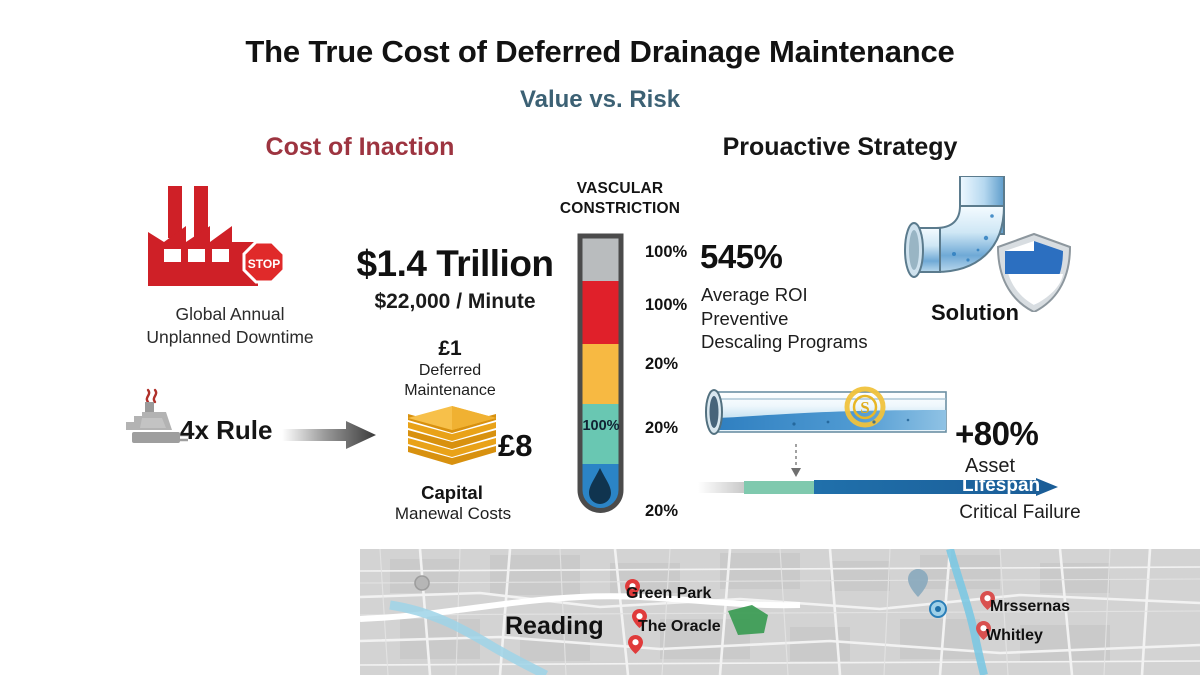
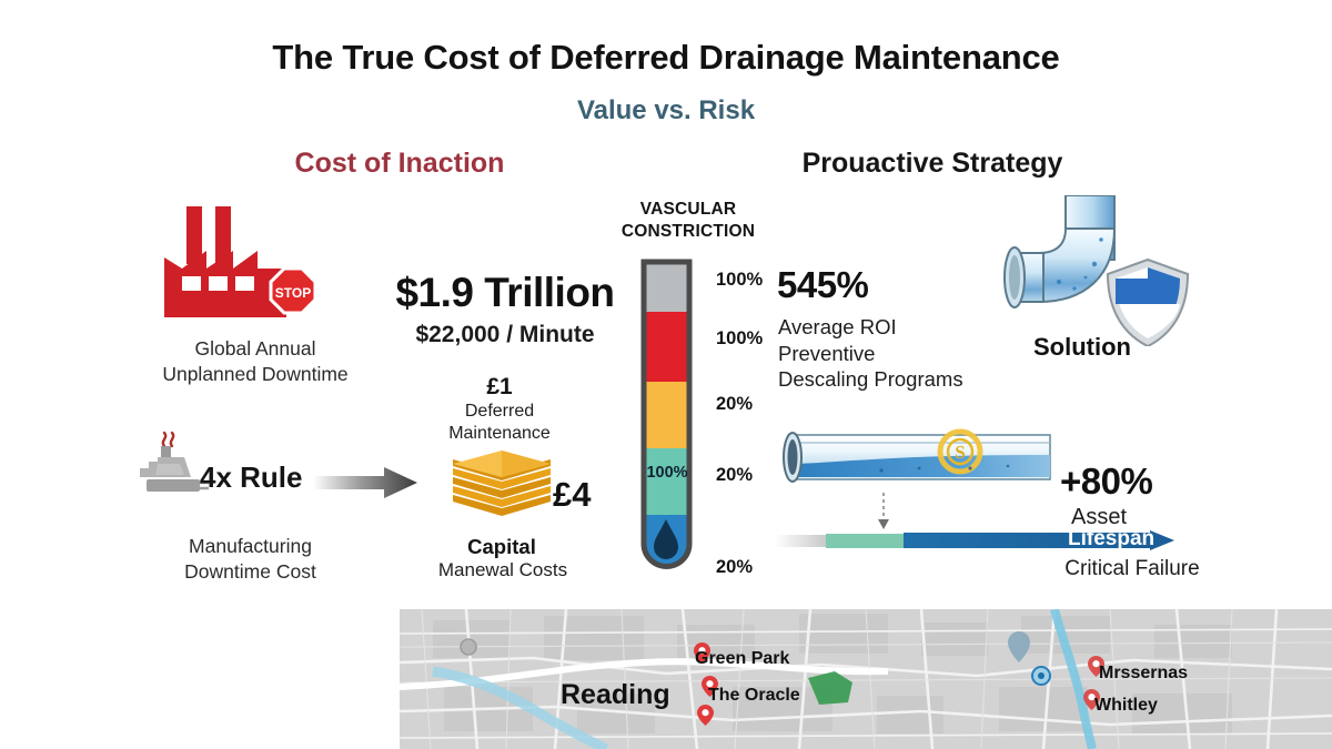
  The True Cost of Deferred Drainage Maintenance
  Value vs. Risk
  Cost of Inaction
  Prouactive Strategy
  STOP
  Global Annual
  Unplanned Downtime
- $1.4 Trillion
+ $1.9 Trillion
  $22,000 / Minute
  4x Rule
+ Manufacturing
+ Downtime Cost
  £1
  Deferred
  Maintenance
- £8
+ £4
  Capital
  Manewal Costs
  VASCULAR
  CONSTRICTION
  100%
  100%
  100%
  20%
  20%
  20%
  545%
  Average ROI
  Preventive
  Descaling Programs
  Solution
  S
  +80%
  Asset
  Lifespan
  Critical Failure
  Reading
  Green Park
  The Oracle
  Mrssernas
  Whitley
